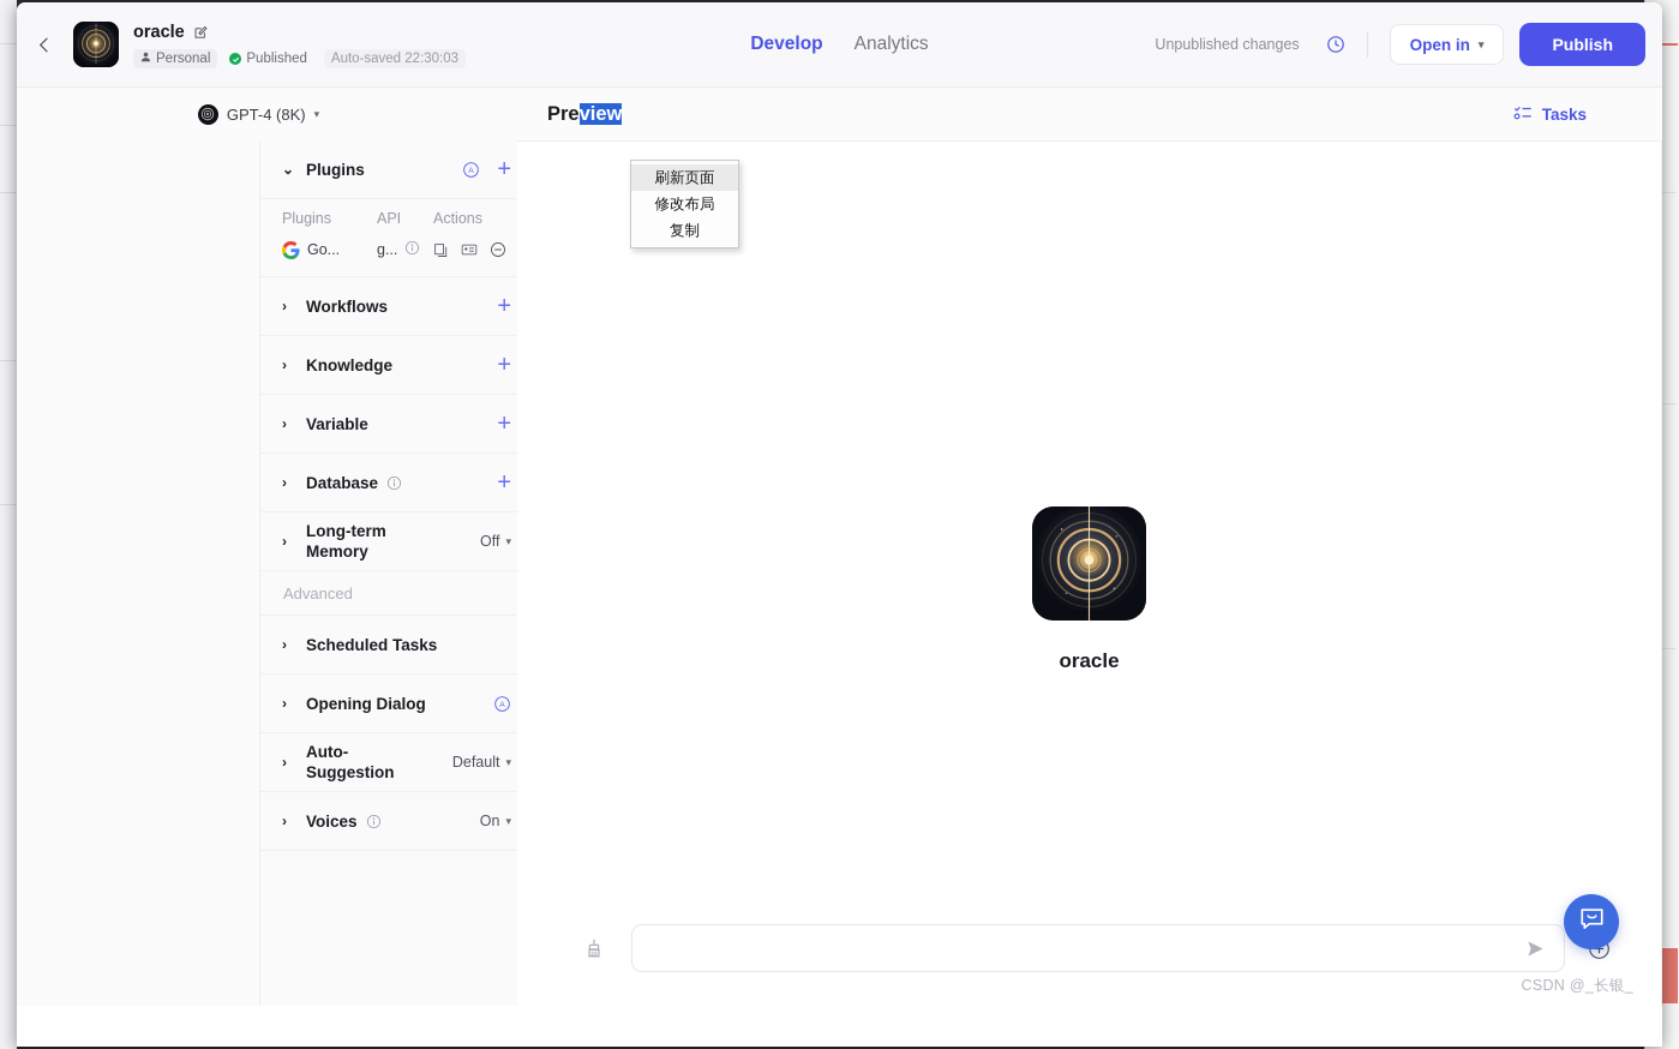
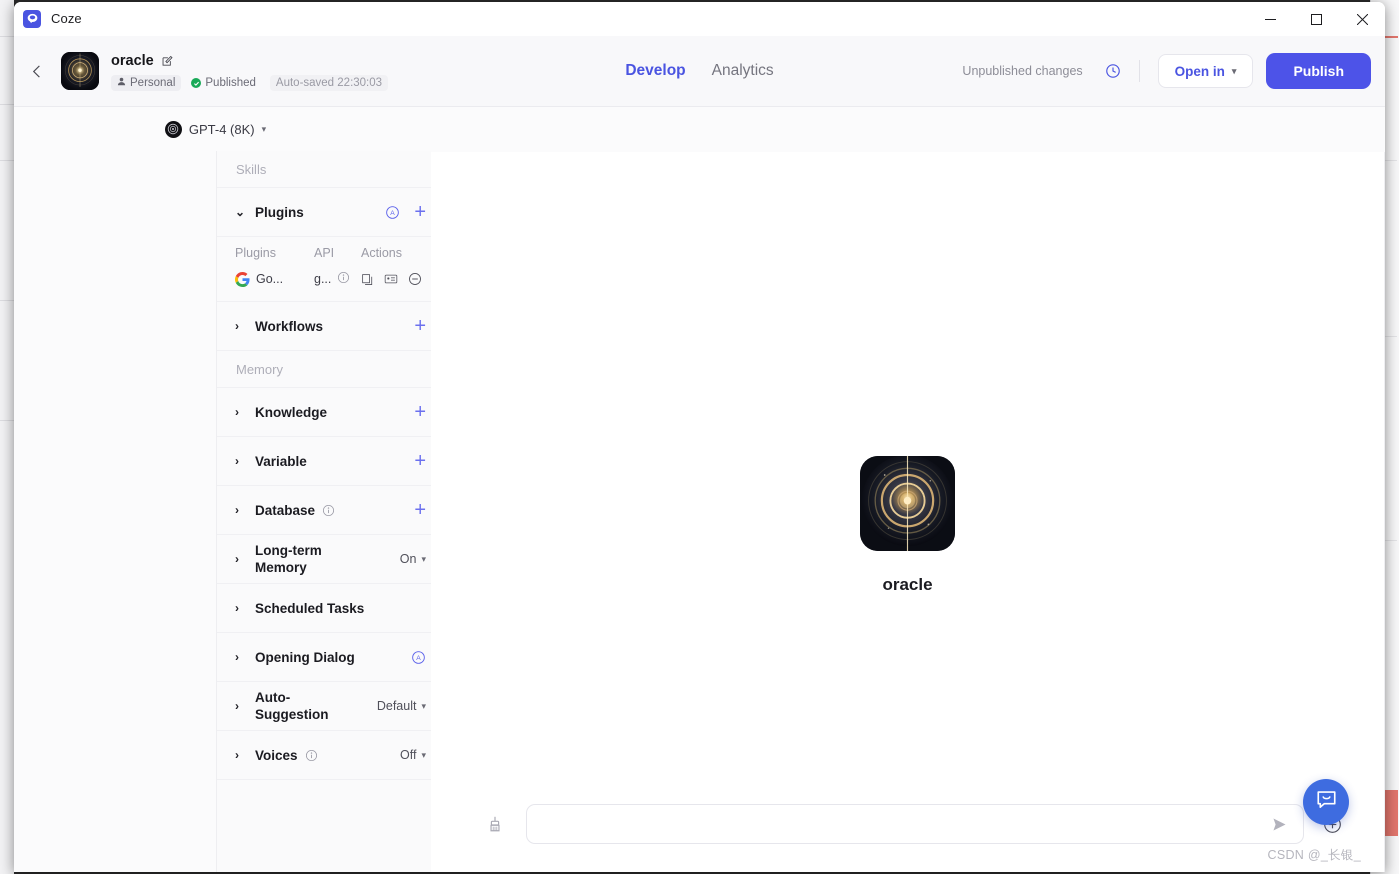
+ Coze
  oracle
  Personal
  Published
  Auto-saved 22:30:03
  Develop
  Analytics
  Unpublished changes
  Open in
  ▾
  Publish
  GPT-4 (8K)
  ▾
+ Skills
  ⌄
  Plugins
  +
  Plugins
  API
  Actions
  Go...
  g...
  ›
  Workflows
  +
+ Memory
  ›
  Knowledge
  +
  ›
  Variable
  +
  ›
  Database
  +
  ›
  Long-term Memory
- Off
+ On
  ▾
- Advanced
  ›
  Scheduled Tasks
  ›
  Opening Dialog
  ›
  Auto-Suggestion
  Default
  ▾
  ›
  Voices
- On
+ Off
  ▾
- Preview
- Tasks
  oracle
  CSDN @_长银_
- 刷新页面
- 修改布局
- 复制
